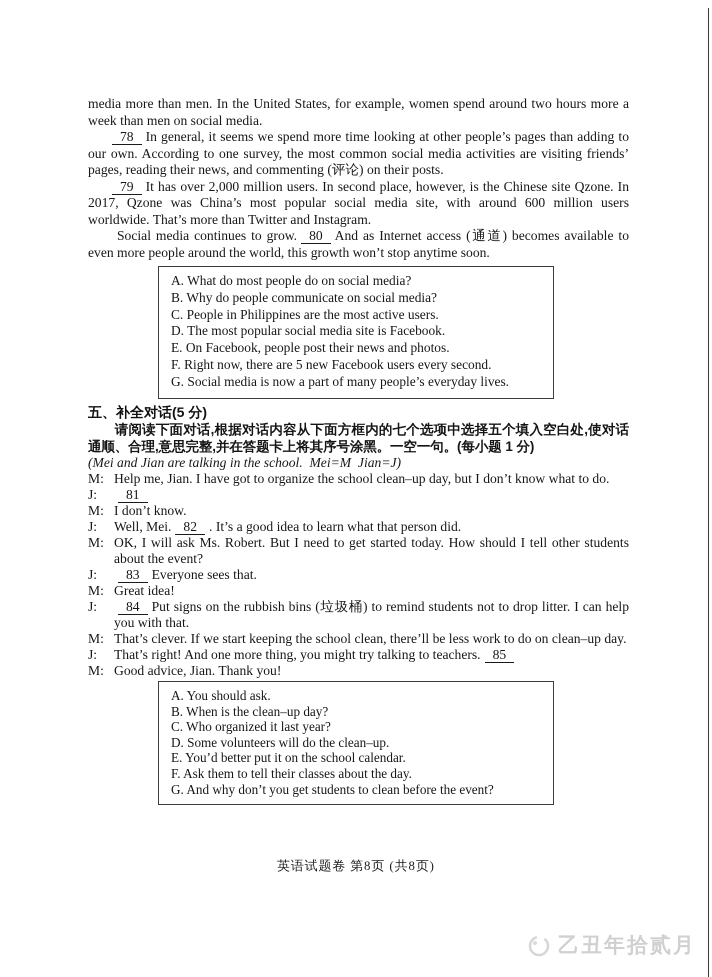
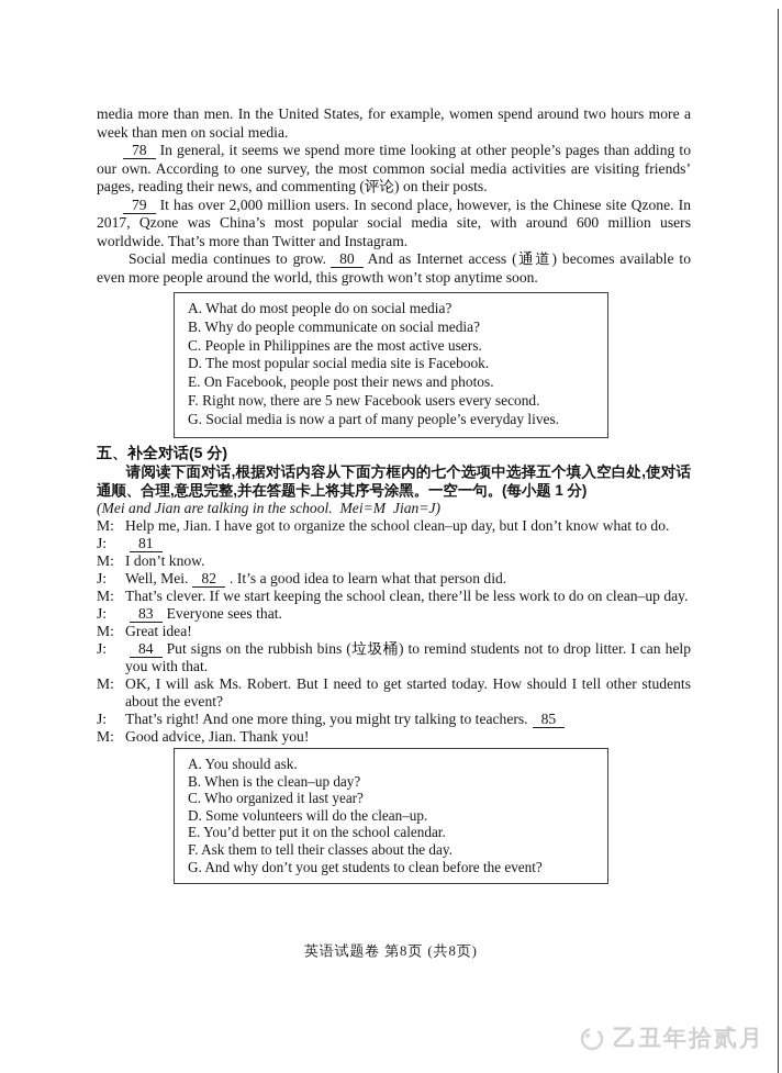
  media more than men. In the United States, for example, women spend around two hours more a week than men on social media.
  78 In general, it seems we spend more time looking at other people’s pages than adding to our own. According to one survey, the most common social media activities are visiting friends’ pages, reading their news, and commenting (评论) on their posts.
  79 It has over 2,000 million users. In second place, however, is the Chinese site Qzone. In 2017, Qzone was China’s most popular social media site, with around 600 million users worldwide. That’s more than Twitter and Instagram.
  Social media continues to grow. 80 And as Internet access (通道) becomes available to even more people around the world, this growth won’t stop anytime soon.
  A. What do most people do on social media?
  B. Why do people communicate on social media?
  C. People in Philippines are the most active users.
  D. The most popular social media site is Facebook.
  E. On Facebook, people post their news and photos.
  F. Right now, there are 5 new Facebook users every second.
  G. Social media is now a part of many people’s everyday lives.
  五、补全对话(5 分)
  请阅读下面对话,根据对话内容从下面方框内的七个选项中选择五个填入空白处,使对话通顺、合理,意思完整,并在答题卡上将其序号涂黑。一空一句。(每小题 1 分)
  (Mei and Jian are talking in the school. Mei=M Jian=J)
  M: Help me, Jian. I have got to organize the school clean–up day, but I don’t know what to do.
  J: 81
  M: I don’t know.
  J: Well, Mei. 82 . It’s a good idea to learn what that person did.
- M: OK, I will ask Ms. Robert. But I need to get started today. How should I tell other students about the event?
+ M: That’s clever. If we start keeping the school clean, there’ll be less work to do on clean–up day.
  J: 83 Everyone sees that.
  M: Great idea!
  J: 84 Put signs on the rubbish bins (垃圾桶) to remind students not to drop litter. I can help you with that.
- M: That’s clever. If we start keeping the school clean, there’ll be less work to do on clean–up day.
+ M: OK, I will ask Ms. Robert. But I need to get started today. How should I tell other students about the event?
  J: That’s right! And one more thing, you might try talking to teachers. 85
  M: Good advice, Jian. Thank you!
  A. You should ask.
  B. When is the clean–up day?
  C. Who organized it last year?
  D. Some volunteers will do the clean–up.
  E. You’d better put it on the school calendar.
  F. Ask them to tell their classes about the day.
  G. And why don’t you get students to clean before the event?
  英语试题卷 第8页 (共8页)
  乙丑年拾贰月
